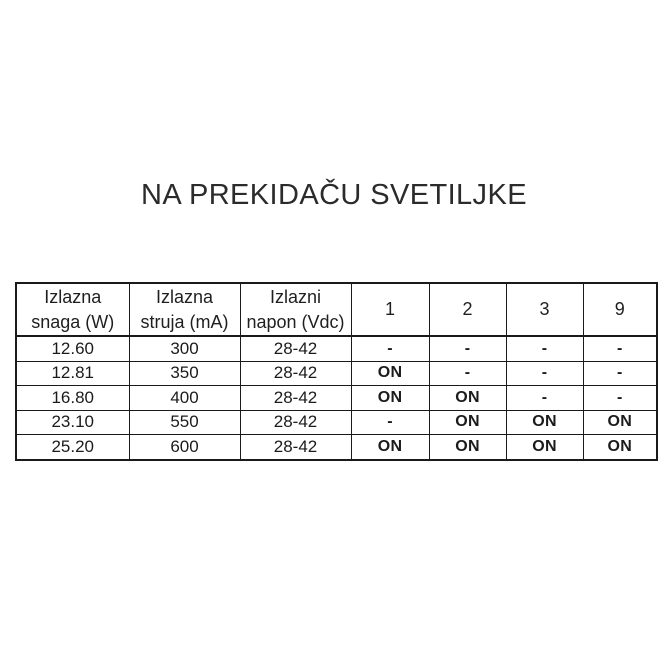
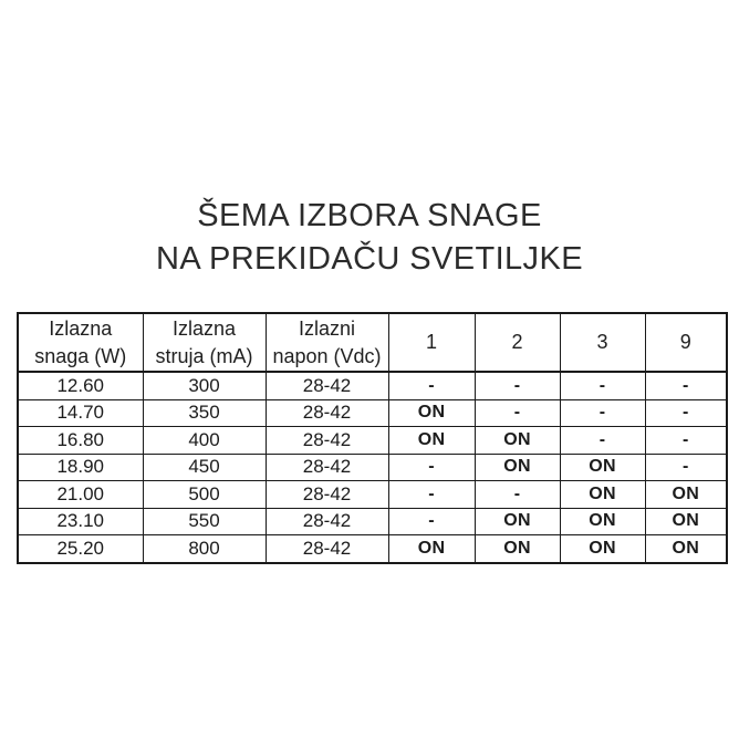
+ ŠEMA IZBORA SNAGE
  NA PREKIDAČU SVETILJKE
  Izlazna snaga (W)	Izlazna struja (mA)	Izlazni napon (Vdc)	1	2	3	9
  12.60	300	28-42	-	-	-	-
- 12.81	350	28-42	ON	-	-	-
+ 14.70	350	28-42	ON	-	-	-
  16.80	400	28-42	ON	ON	-	-
+ 18.90	450	28-42	-	ON	ON	-
+ 21.00	500	28-42	-	-	ON	ON
  23.10	550	28-42	-	ON	ON	ON
- 25.20	600	28-42	ON	ON	ON	ON
+ 25.20	800	28-42	ON	ON	ON	ON
